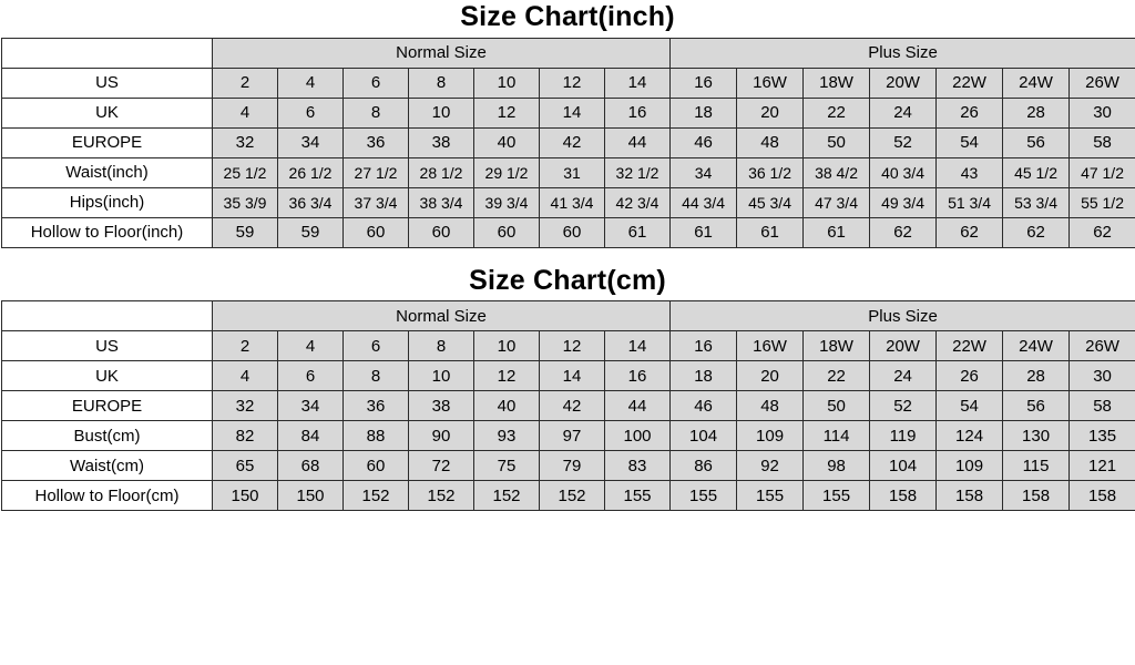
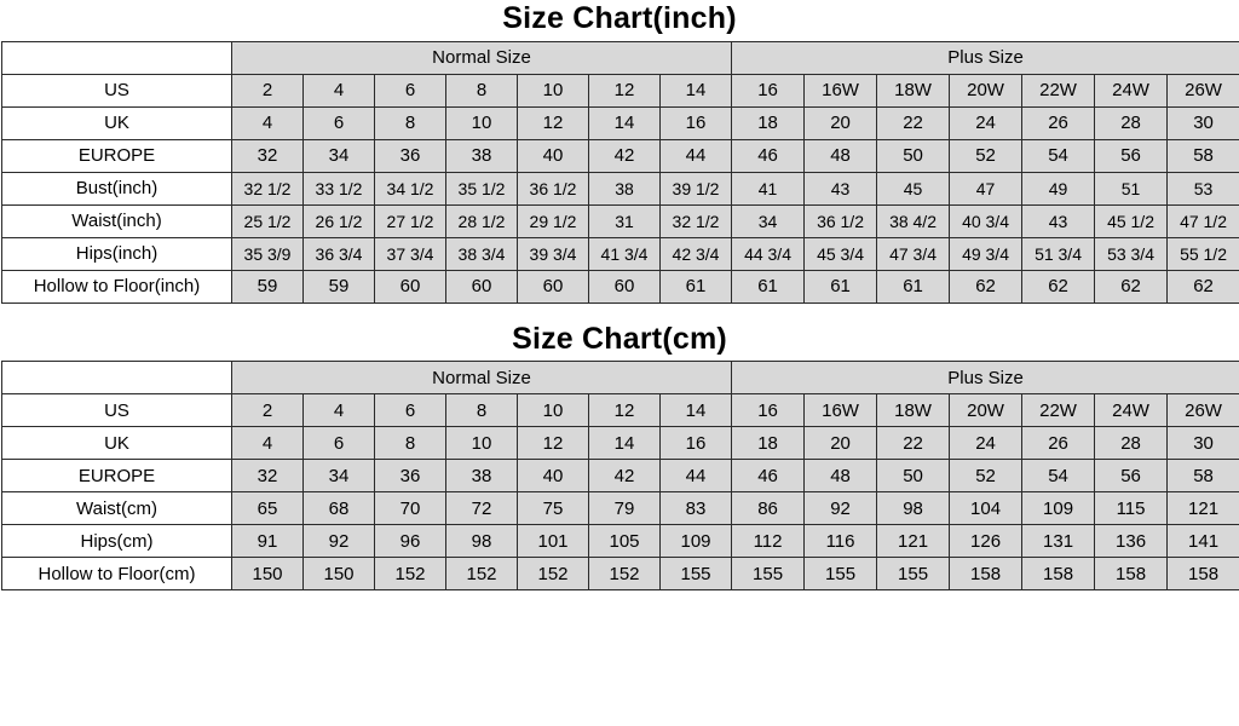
  Size Chart(inch)
  	Normal Size	Plus Size
  US	2	4	6	8	10	12	14	16	16W	18W	20W	22W	24W	26W
  UK	4	6	8	10	12	14	16	18	20	22	24	26	28	30
  EUROPE	32	34	36	38	40	42	44	46	48	50	52	54	56	58
+ Bust(inch)	32 1/2	33 1/2	34 1/2	35 1/2	36 1/2	38	39 1/2	41	43	45	47	49	51	53
  Waist(inch)	25 1/2	26 1/2	27 1/2	28 1/2	29 1/2	31	32 1/2	34	36 1/2	38 4/2	40 3/4	43	45 1/2	47 1/2
  Hips(inch)	35 3/9	36 3/4	37 3/4	38 3/4	39 3/4	41 3/4	42 3/4	44 3/4	45 3/4	47 3/4	49 3/4	51 3/4	53 3/4	55 1/2
  Hollow to Floor(inch)	59	59	60	60	60	60	61	61	61	61	62	62	62	62
  Size Chart(cm)
  	Normal Size	Plus Size
  US	2	4	6	8	10	12	14	16	16W	18W	20W	22W	24W	26W
  UK	4	6	8	10	12	14	16	18	20	22	24	26	28	30
  EUROPE	32	34	36	38	40	42	44	46	48	50	52	54	56	58
- Bust(cm)	82	84	88	90	93	97	100	104	109	114	119	124	130	135
- Waist(cm)	65	68	60	72	75	79	83	86	92	98	104	109	115	121
+ Waist(cm)	65	68	70	72	75	79	83	86	92	98	104	109	115	121
+ Hips(cm)	91	92	96	98	101	105	109	112	116	121	126	131	136	141
  Hollow to Floor(cm)	150	150	152	152	152	152	155	155	155	155	158	158	158	158
